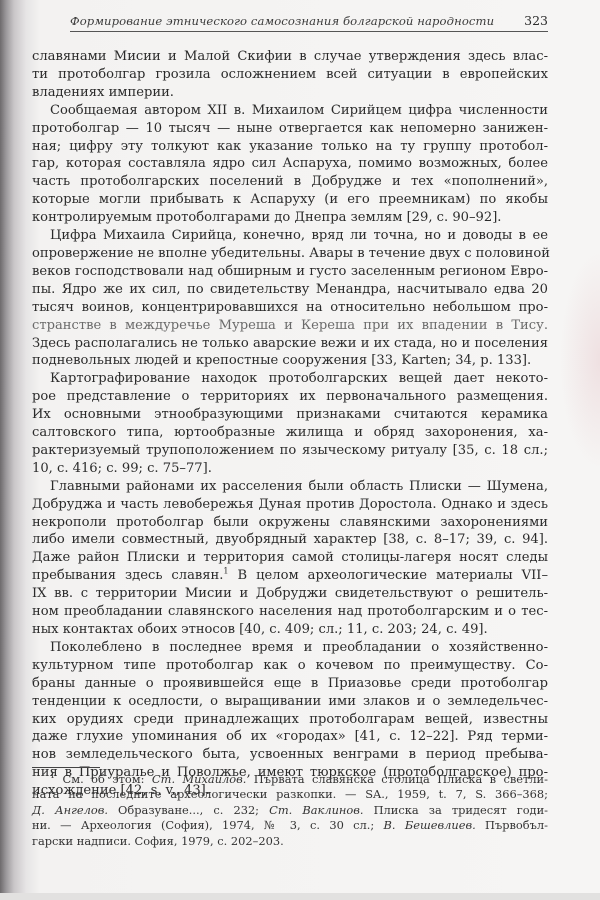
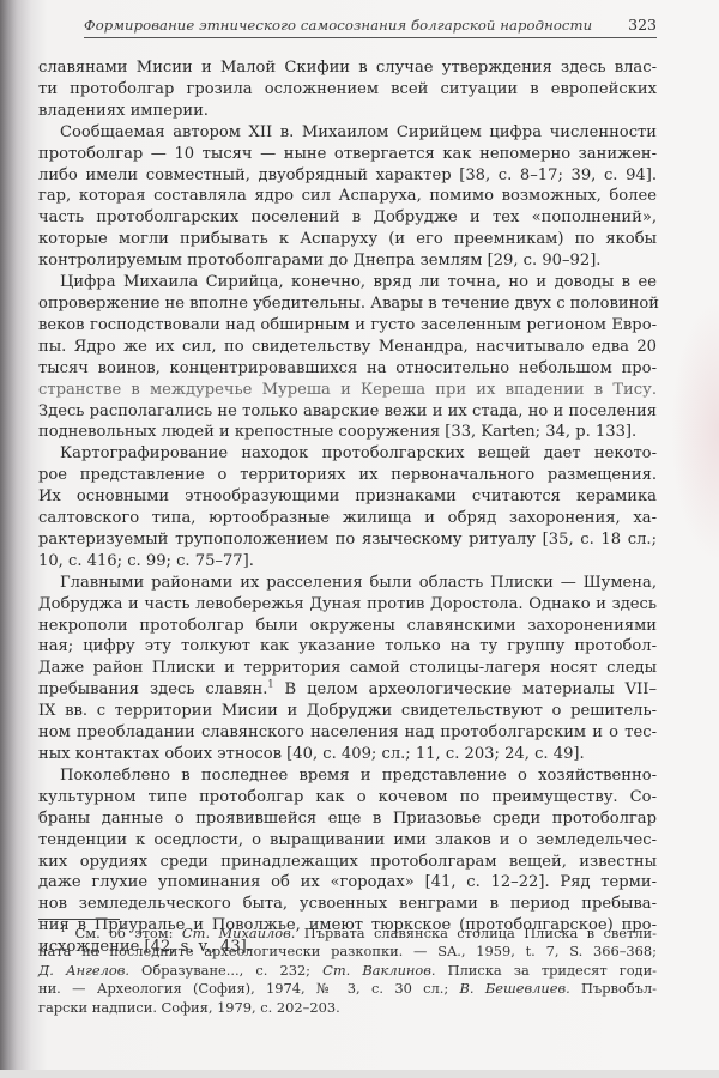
  Формирование этнического самосознания болгарской народности
  323
  славянами Мисии и Малой Скифии в случае утверждения здесь влас-
  ти протоболгар грозила осложнением всей ситуации в европейских
  владениях империи.
  Сообщаемая автором XII в. Михаилом Сирийцем цифра численности
  протоболгар — 10 тысяч — ныне отвергается как непомерно занижен-
- ная; цифру эту толкуют как указание только на ту группу протобол-
+ либо имели совместный, двуобрядный характер [38, с. 8–17; 39, с. 94].
  гар, которая составляла ядро сил Аспаруха, помимо возможных, более
  часть протоболгарских поселений в Добрудже и тех «пополнений»,
  которые могли прибывать к Аспаруху (и его преемникам) по якобы
  контролируемым протоболгарами до Днепра землям [29, с. 90–92].
  Цифра Михаила Сирийца, конечно, вряд ли точна, но и доводы в ее
  опровержение не вполне убедительны. Авары в течение двух с половиной
  веков господствовали над обширным и густо заселенным регионом Евро-
  пы. Ядро же их сил, по свидетельству Менандра, насчитывало едва 20
  тысяч воинов, концентрировавшихся на относительно небольшом про-
  странстве в междуречье Муреша и Кереша при их впадении в Тису.
  Здесь располагались не только аварские вежи и их стада, но и поселения
  подневольных людей и крепостные сооружения [33, Karten; 34, p. 133].
  Картографирование находок протоболгарских вещей дает некото-
  рое представление о территориях их первоначального размещения.
  Их основными этнообразующими признаками считаются керамика
  салтовского типа, юртообразные жилища и обряд захоронения, ха-
  рактеризуемый трупоположением по языческому ритуалу [35, с. 18 сл.;
  10, с. 416; с. 99; с. 75–77].
  Главными районами их расселения были область Плиски — Шумена,
  Добруджа и часть левобережья Дуная против Доростола. Однако и здесь
  некрополи протоболгар были окружены славянскими захоронениями
- либо имели совместный, двуобрядный характер [38, с. 8–17; 39, с. 94].
+ ная; цифру эту толкуют как указание только на ту группу протобол-
  Даже район Плиски и территория самой столицы-лагеря носят следы
  пребывания здесь славян.1 В целом археологические материалы VII–
  IX вв. с территории Мисии и Добруджи свидетельствуют о решитель-
  ном преобладании славянского населения над протоболгарским и о тес-
  ных контактах обоих этносов [40, с. 409; сл.; 11, с. 203; 24, с. 49].
- Поколеблено в последнее время и преобладании о хозяйственно-
+ Поколеблено в последнее время и представление о хозяйственно-
  культурном типе протоболгар как о кочевом по преимуществу. Со-
  браны данные о проявившейся еще в Приазовье среди протоболгар
  тенденции к оседлости, о выращивании ими злаков и о земледельчес-
  ких орудиях среди принадлежащих протоболгарам вещей, известны
  даже глухие упоминания об их «городах» [41, с. 12–22]. Ряд терми-
  нов земледельческого быта, усвоенных венграми в период пребыва-
  ния в Приуралье и Поволжье, имеют тюркское (протоболгарское) про-
  исхождение [42, s, v., 43].
  1 См. об этом: Ст. Михайлов. Първата славянска столица Плиска в светли-
  ната на последните археологически разкопки. — SA., 1959, t. 7, S. 366–368;
  Д. Ангелов. Образуване..., с. 232; Ст. Ваклинов. Плиска за тридесят годи-
  ни. — Археология (София), 1974, № 3, с. 30 сл.; В. Бешевлиев. Първобъл-
  гарски надписи. София, 1979, с. 202–203.
